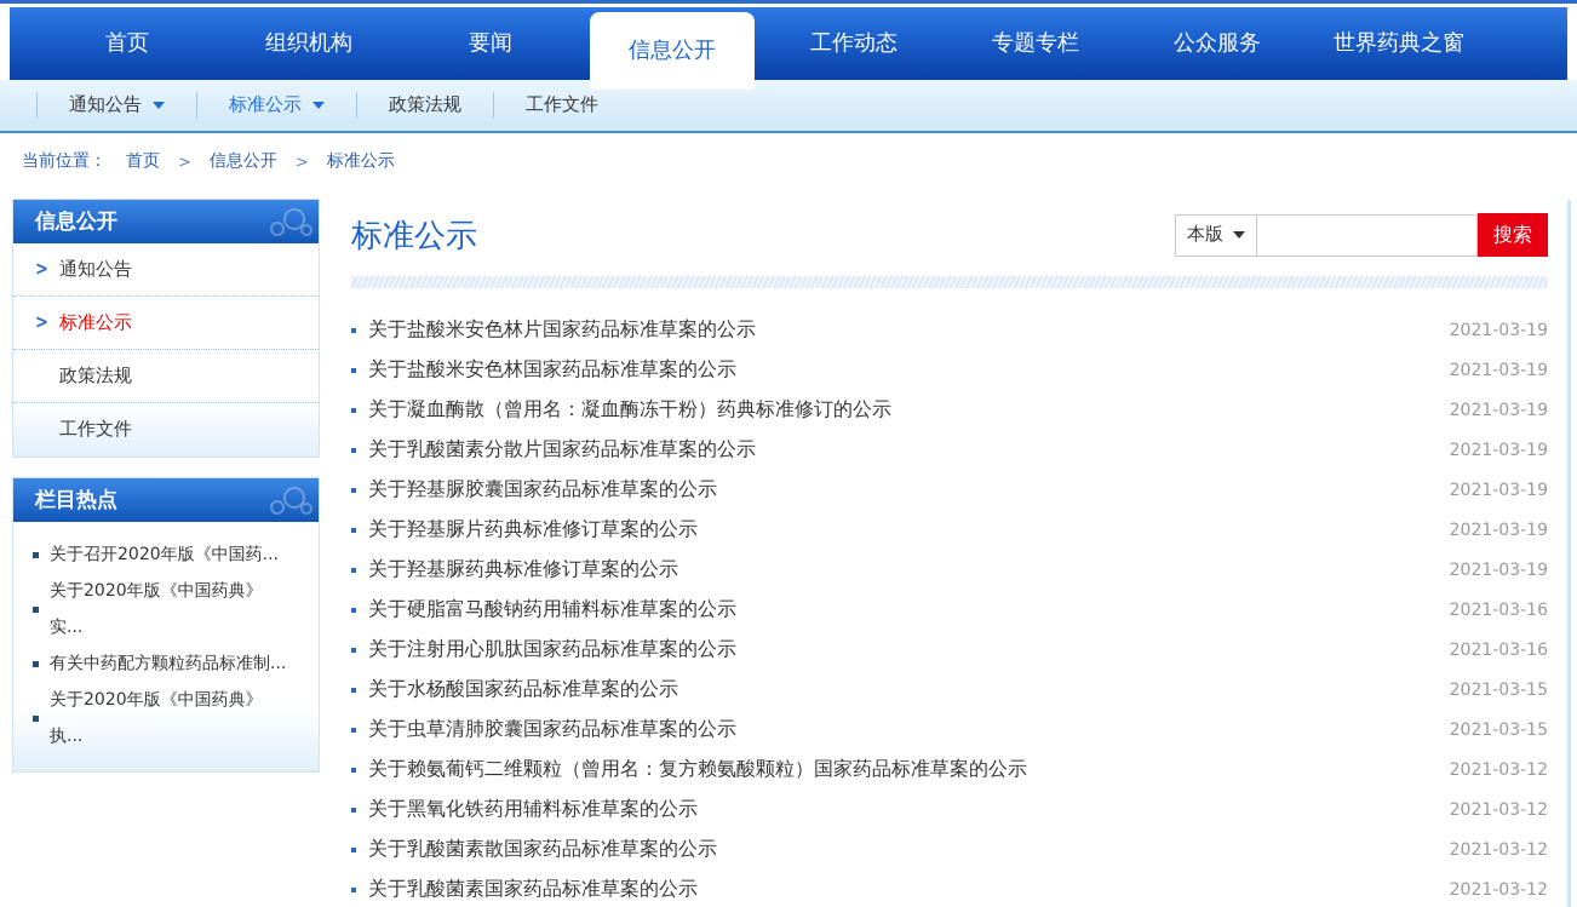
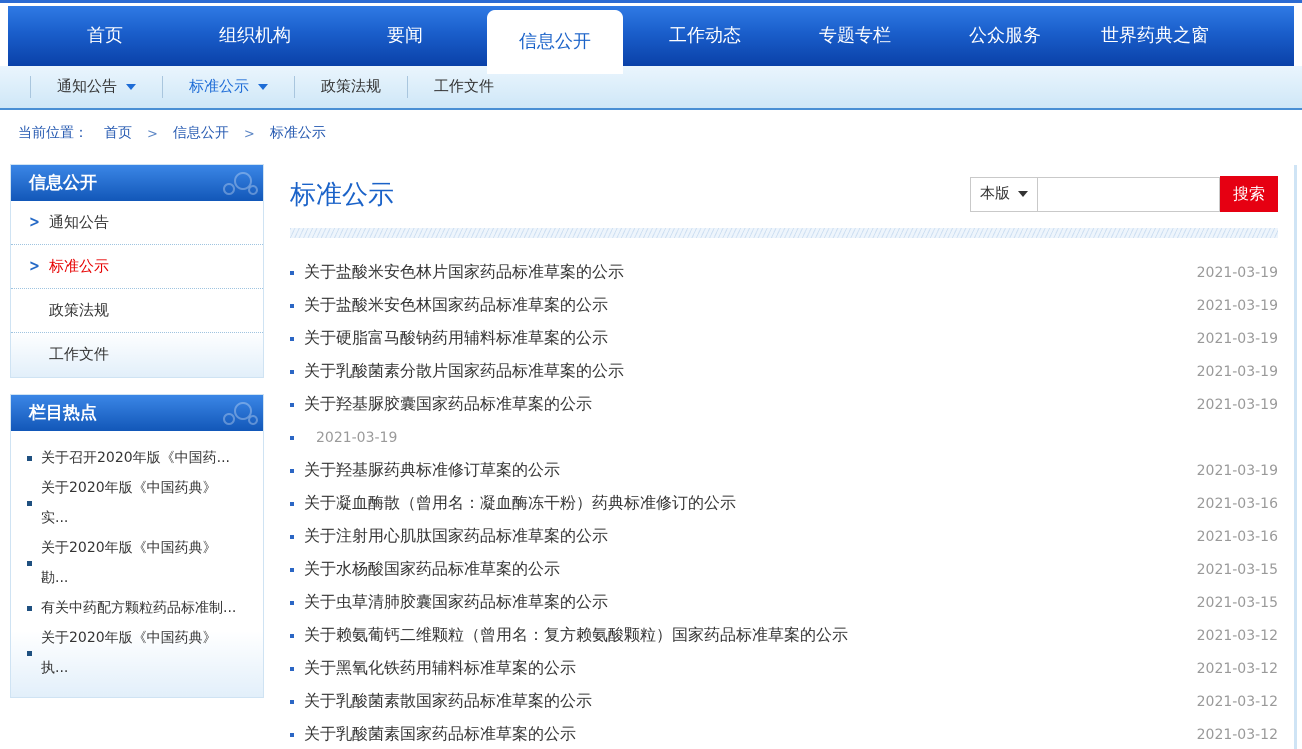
  首页
  组织机构
  要闻
  信息公开
  工作动态
  专题专栏
  公众服务
  世界药典之窗
  通知公告
  标准公示
  政策法规
  工作文件
  当前位置：
  首页
  >
  信息公开
  >
  标准公示
  信息公开
  >
  通知公告
  >
  标准公示
  政策法规
  工作文件
  栏目热点
  关于召开2020年版《中国药...
  关于2020年版《中国药典》实...
+ 关于2020年版《中国药典》勘...
  有关中药配方颗粒药品标准制...
  关于2020年版《中国药典》执...
  标准公示
  本版
  搜索
  关于盐酸米安色林片国家药品标准草案的公示
  2021-03-19
  关于盐酸米安色林国家药品标准草案的公示
  2021-03-19
- 关于凝血酶散（曾用名：凝血酶冻干粉）药典标准修订的公示
+ 关于硬脂富马酸钠药用辅料标准草案的公示
  2021-03-19
  关于乳酸菌素分散片国家药品标准草案的公示
  2021-03-19
  关于羟基脲胶囊国家药品标准草案的公示
  2021-03-19
- 关于羟基脲片药典标准修订草案的公示
  2021-03-19
  关于羟基脲药典标准修订草案的公示
  2021-03-19
- 关于硬脂富马酸钠药用辅料标准草案的公示
+ 关于凝血酶散（曾用名：凝血酶冻干粉）药典标准修订的公示
  2021-03-16
  关于注射用心肌肽国家药品标准草案的公示
  2021-03-16
  关于水杨酸国家药品标准草案的公示
  2021-03-15
  关于虫草清肺胶囊国家药品标准草案的公示
  2021-03-15
  关于赖氨葡钙二维颗粒（曾用名：复方赖氨酸颗粒）国家药品标准草案的公示
  2021-03-12
  关于黑氧化铁药用辅料标准草案的公示
  2021-03-12
  关于乳酸菌素散国家药品标准草案的公示
  2021-03-12
  关于乳酸菌素国家药品标准草案的公示
  2021-03-12
